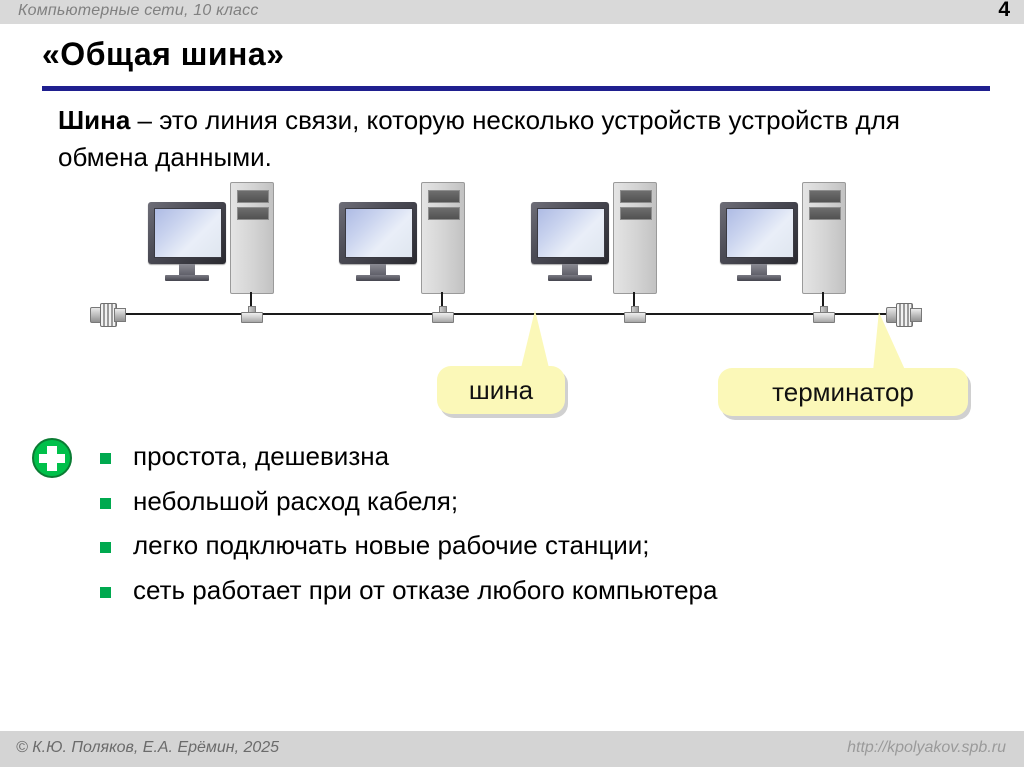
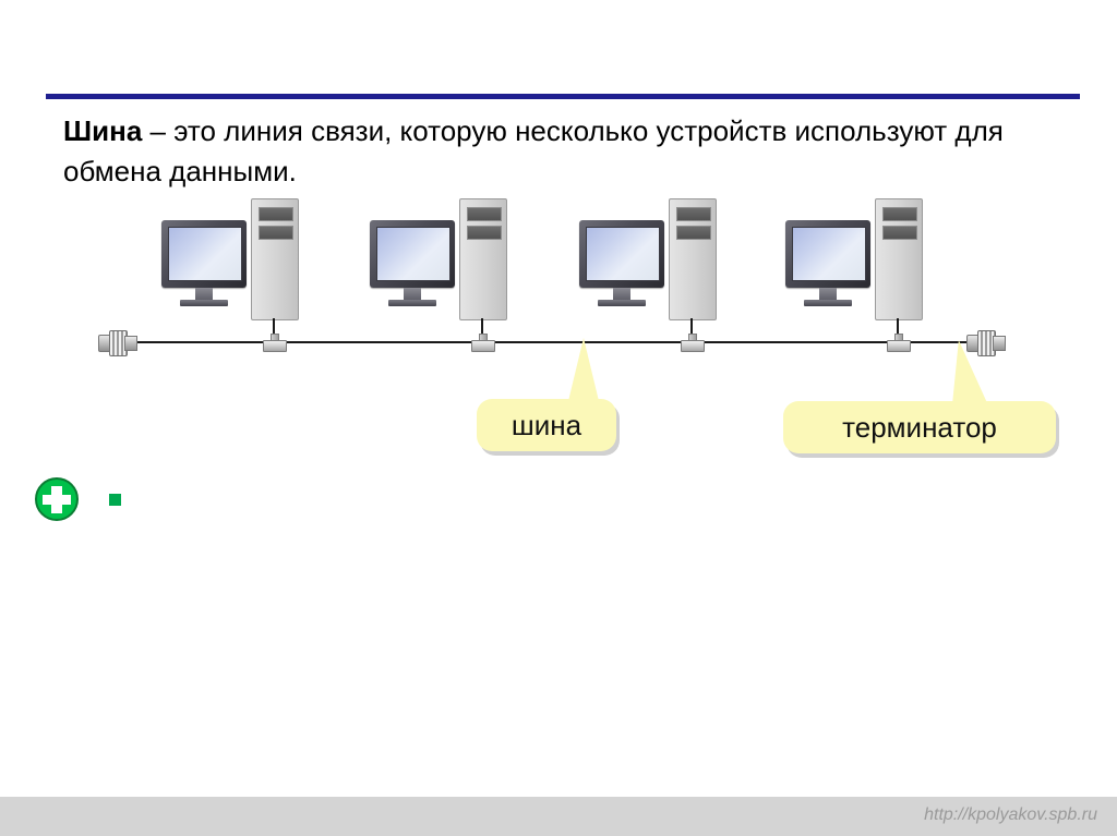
- Компьютерные сети, 10 класс
- 4
- «Общая шина»
- Шина – это линия связи, которую несколько устройств устройств для обмена данными.
+ Шина – это линия связи, которую несколько устройств используют для обмена данными.
  шина
  терминатор
- простота, дешевизна
- небольшой расход кабеля;
- легко подключать новые рабочие станции;
- сеть работает при от отказе любого компьютера
- © К.Ю. Поляков, Е.А. Ерёмин, 2025
  http://kpolyakov.spb.ru
